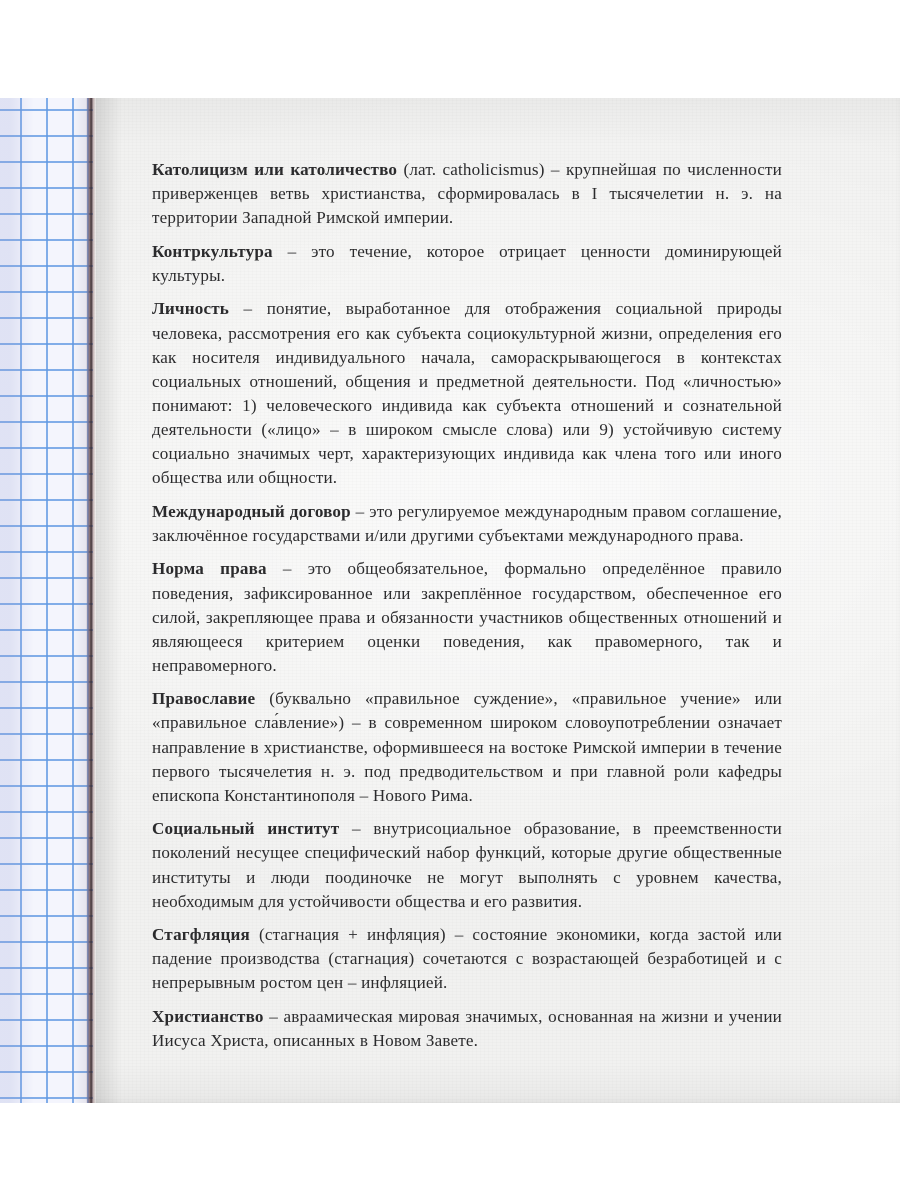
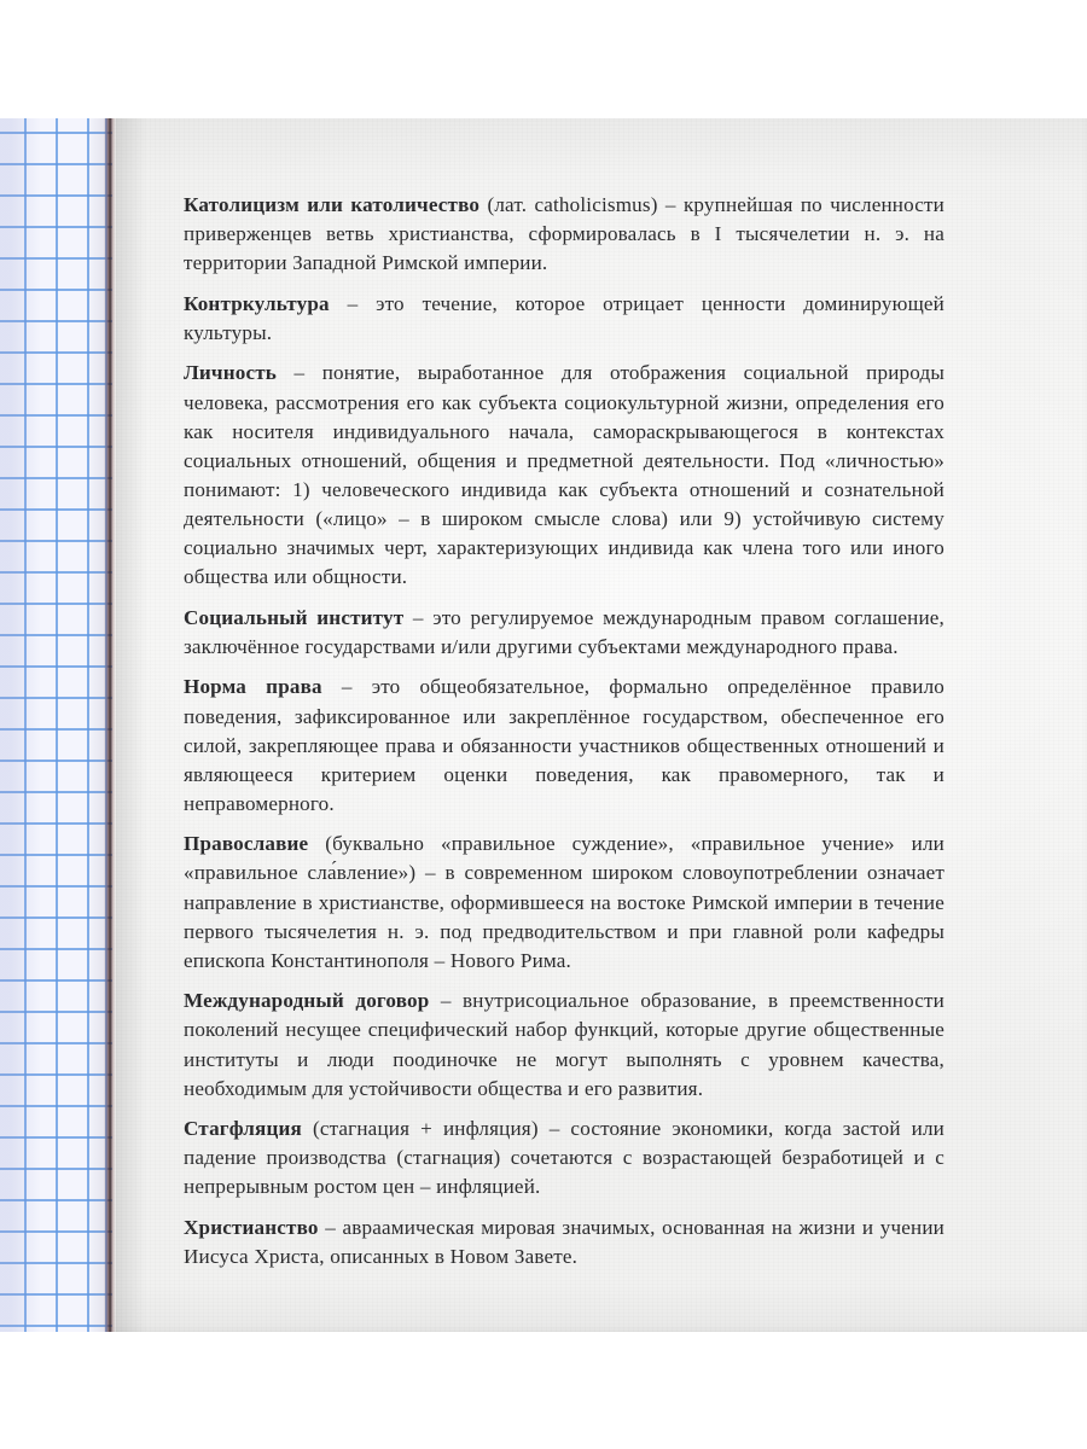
  Католицизм или католичество (лат. catholicismus) – крупнейшая по численности приверженцев ветвь христианства, сформировалась в I тысячелетии н. э. на территории Западной Римской империи.
  Контркультура – это течение, которое отрицает ценности доминирующей культуры.
  Личность – понятие, выработанное для отображения социальной природы человека, рассмотрения его как субъекта социокультурной жизни, определения его как носителя индивидуального начала, самораскрывающегося в контекстах социальных отношений, общения и предметной деятельности. Под «личностью» понимают: 1) человеческого индивида как субъекта отношений и сознательной деятельности («лицо» – в широком смысле слова) или 9) устойчивую систему социально значимых черт, характеризующих индивида как члена того или иного общества или общности.
- Международный договор – это регулируемое международным правом соглашение, заключённое государствами и/или другими субъектами международного права.
+ Социальный институт – это регулируемое международным правом соглашение, заключённое государствами и/или другими субъектами международного права.
  Норма права – это общеобязательное, формально определённое правило поведения, зафиксированное или закреплённое государством, обеспеченное его силой, закрепляющее права и обязанности участников общественных отношений и являющееся критерием оценки поведения, как правомерного, так и неправомерного.
  Православие (буквально «правильное суждение», «правильное учение» или «правильное сла́вление») – в современном широком словоупотреблении означает направление в христианстве, оформившееся на востоке Римской империи в течение первого тысячелетия н. э. под предводительством и при главной роли кафедры епископа Константинополя – Нового Рима.
- Социальный институт – внутрисоциальное образование, в преемственности поколений несущее специфический набор функций, которые другие общественные институты и люди поодиночке не могут выполнять с уровнем качества, необходимым для устойчивости общества и его развития.
+ Международный договор – внутрисоциальное образование, в преемственности поколений несущее специфический набор функций, которые другие общественные институты и люди поодиночке не могут выполнять с уровнем качества, необходимым для устойчивости общества и его развития.
  Стагфляция (стагнация + инфляция) – состояние экономики, когда застой или падение производства (стагнация) сочетаются с возрастающей безработицей и с непрерывным ростом цен – инфляцией.
  Христианство – авраамическая мировая значимых, основанная на жизни и учении Иисуса Христа, описанных в Новом Завете.
